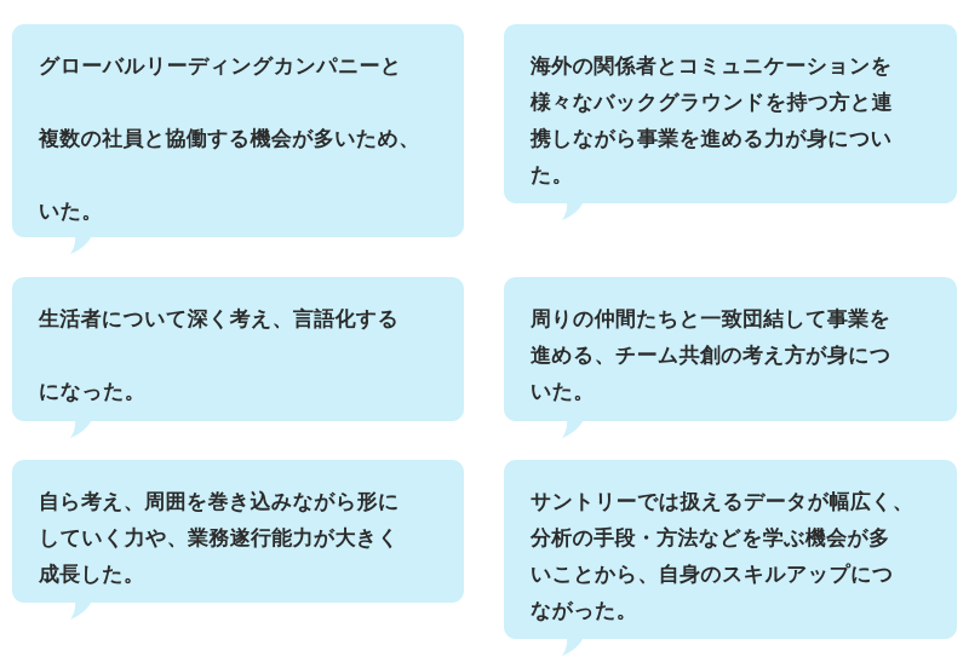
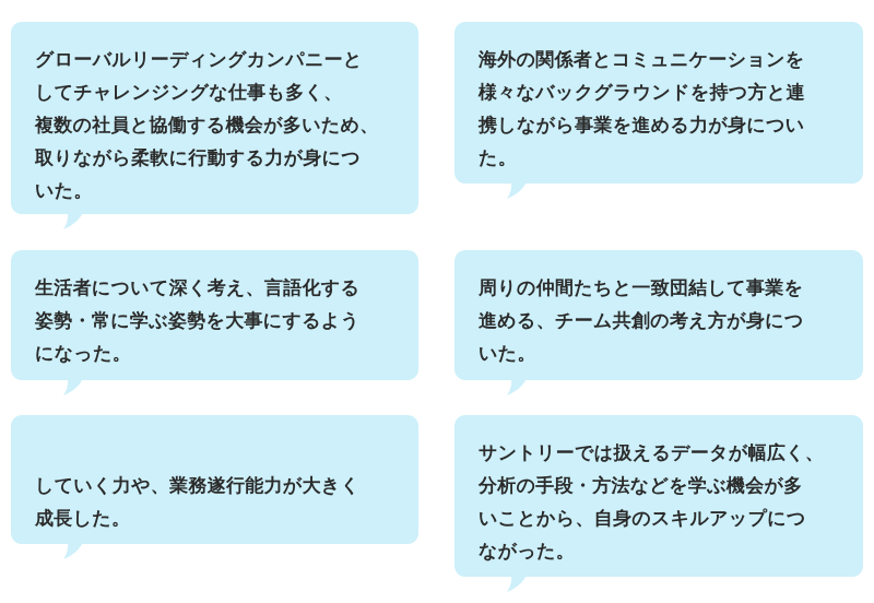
  グローバルリーディングカンパニーと
+ してチャレンジングな仕事も多く、
  複数の社員と協働する機会が多いため、
+ 取りながら柔軟に行動する力が身につ
  いた。
  海外の関係者とコミュニケーションを
  様々なバックグラウンドを持つ方と連
  携しながら事業を進める力が身につい
  た。
  生活者について深く考え、言語化する
+ 姿勢・常に学ぶ姿勢を大事にするよう
  になった。
  周りの仲間たちと一致団結して事業を
  進める、チーム共創の考え方が身につ
  いた。
- 自ら考え、周囲を巻き込みながら形に
  していく力や、業務遂行能力が大きく
  成長した。
  サントリーでは扱えるデータが幅広く、
  分析の手段・方法などを学ぶ機会が多
  いことから、自身のスキルアップにつ
  ながった。
